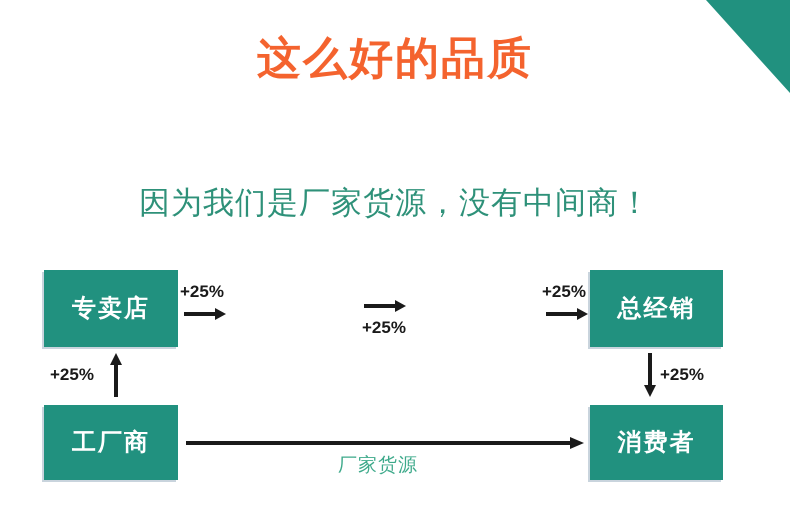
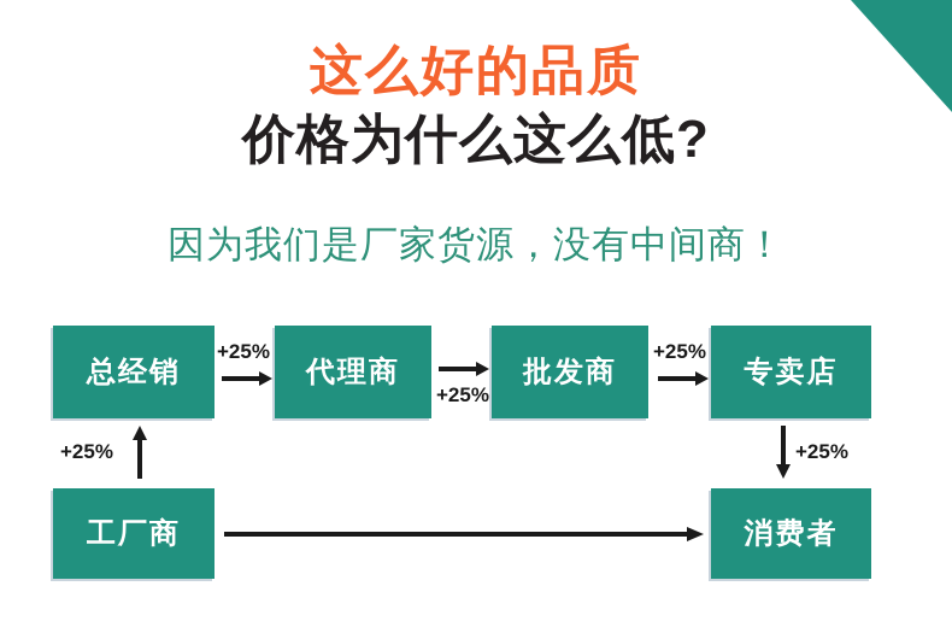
  这么好的品质
+ 价格为什么这么低?
  因为我们是厂家货源，没有中间商！
- 专卖店
+ 总经销
+ 代理商
+ 批发商
- 总经销
+ 专卖店
  工厂商
  消费者
  +25%
  +25%
  +25%
  +25%
  +25%
- 厂家货源
